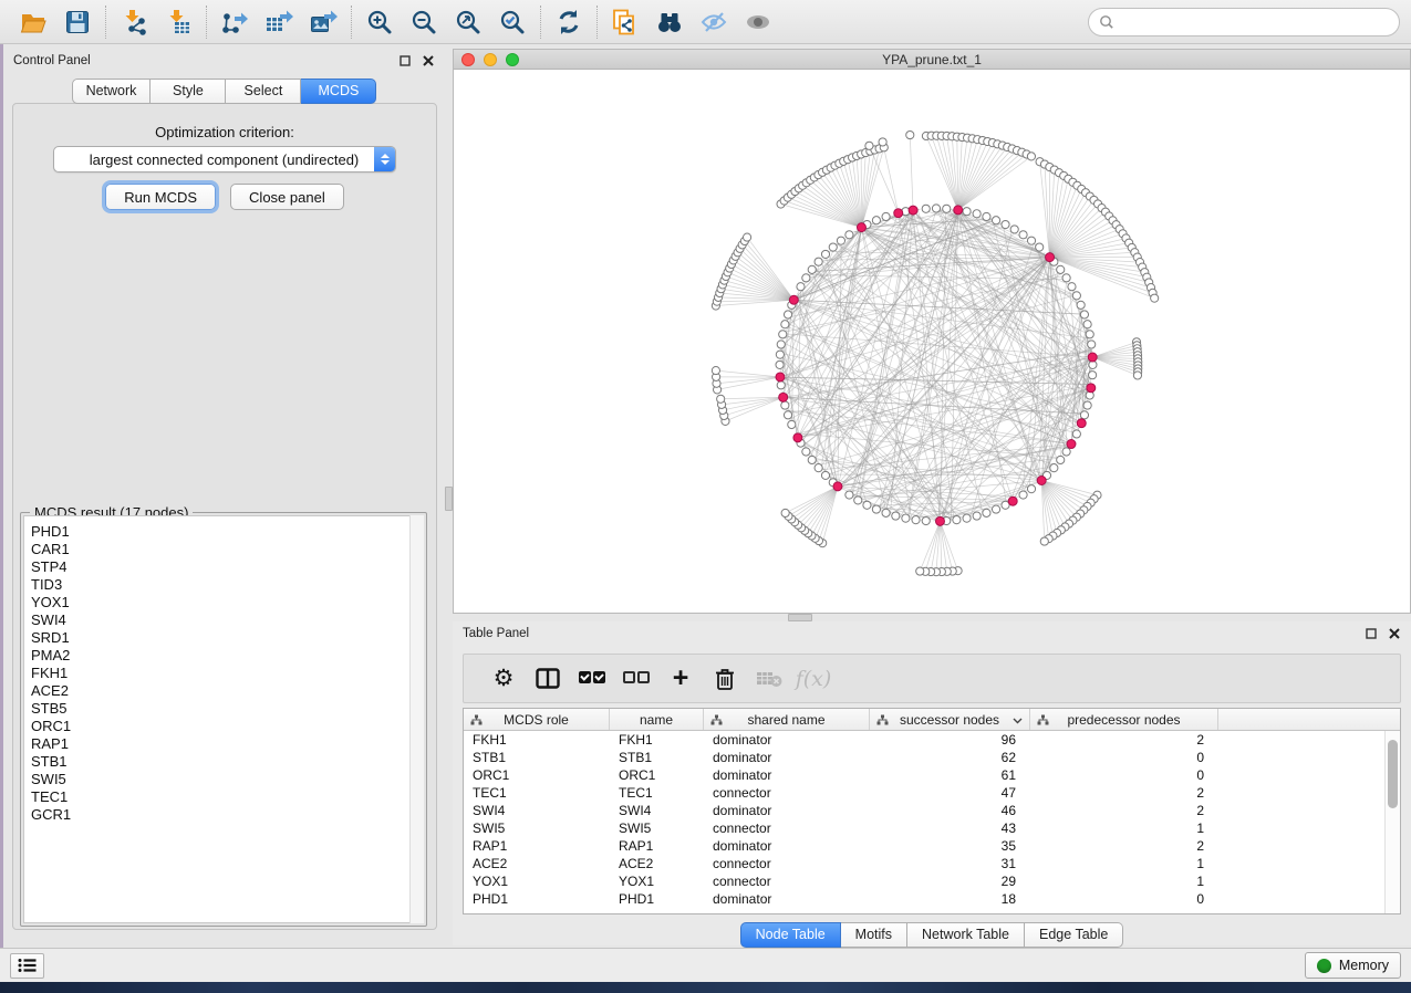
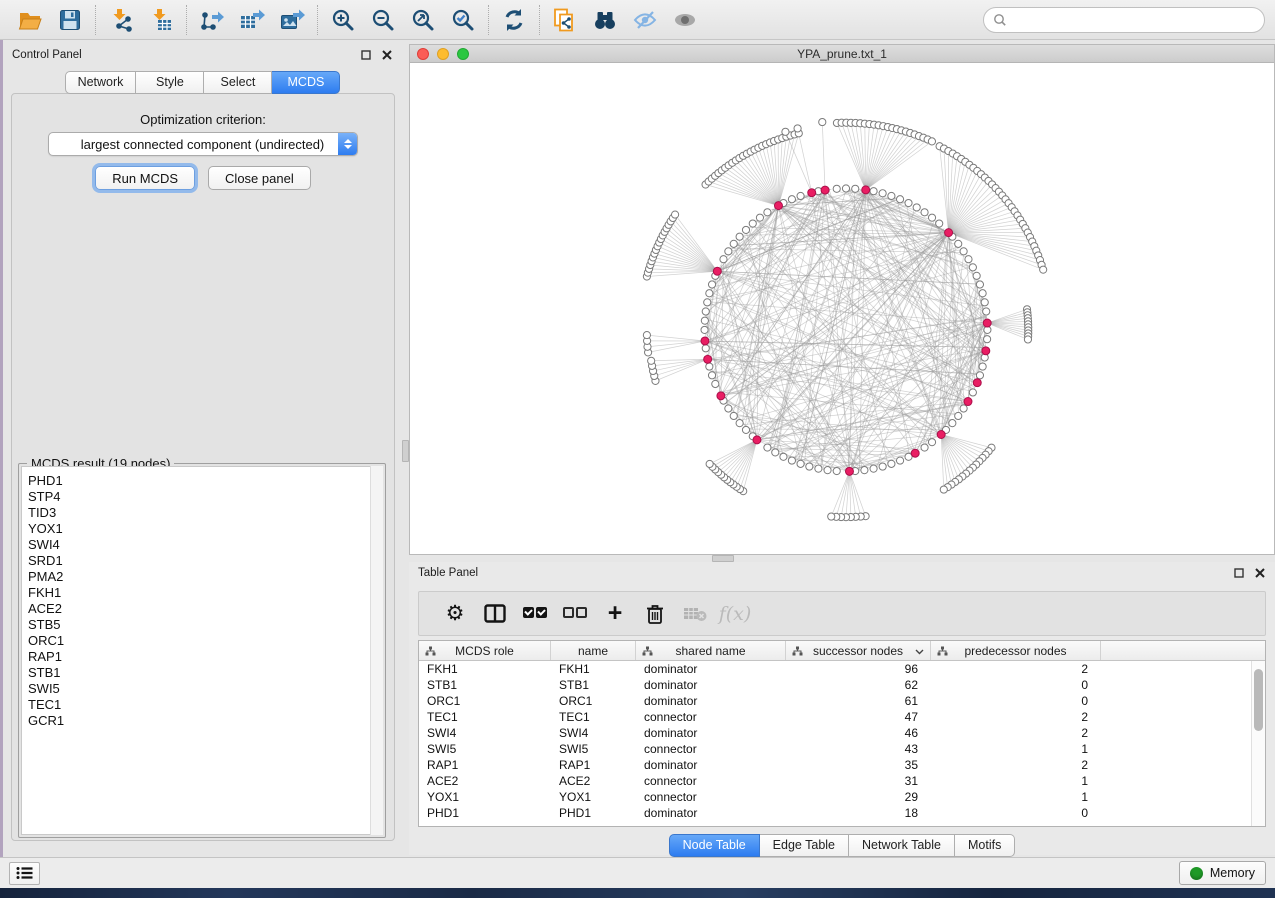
  Control Panel
  Network
  Style
  Select
  MCDS
  Optimization criterion:
  largest connected component (undirected)
  Run MCDS
  Close panel
- MCDS result (17 nodes)
+ MCDS result (19 nodes)
  PHD1
- CAR1
  STP4
  TID3
  YOX1
  SWI4
  SRD1
  PMA2
  FKH1
  ACE2
  STB5
  ORC1
  RAP1
  STB1
  SWI5
  TEC1
  GCR1
  YPA_prune.txt_1
  Table Panel
  ⚙
  +
  f(x)
  MCDS role
  name
  shared name
  successor nodes
  predecessor nodes
  FKH1
  FKH1
  dominator
  96
  2
  STB1
  STB1
  dominator
  62
  0
  ORC1
  ORC1
  dominator
  61
  0
  TEC1
  TEC1
  connector
  47
  2
  SWI4
  SWI4
  dominator
  46
  2
  SWI5
  SWI5
  connector
  43
  1
  RAP1
  RAP1
  dominator
  35
  2
  ACE2
  ACE2
  connector
  31
  1
  YOX1
  YOX1
  connector
  29
  1
  PHD1
  PHD1
  dominator
  18
  0
  Node Table
- Motifs
+ Edge Table
  Network Table
- Edge Table
+ Motifs
  Memory
